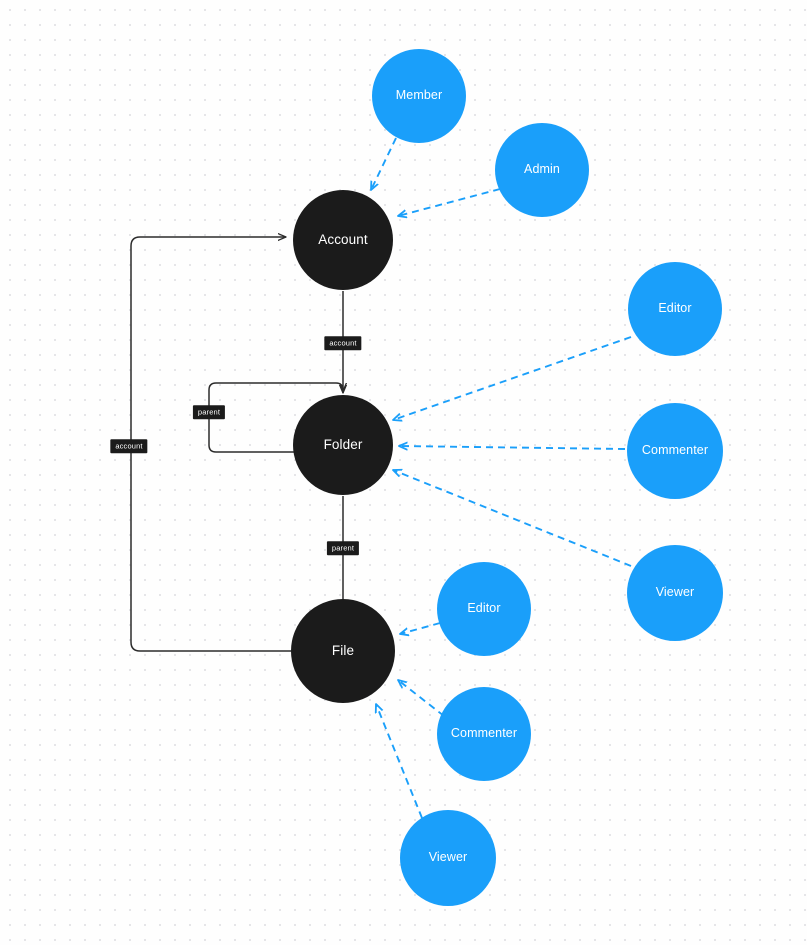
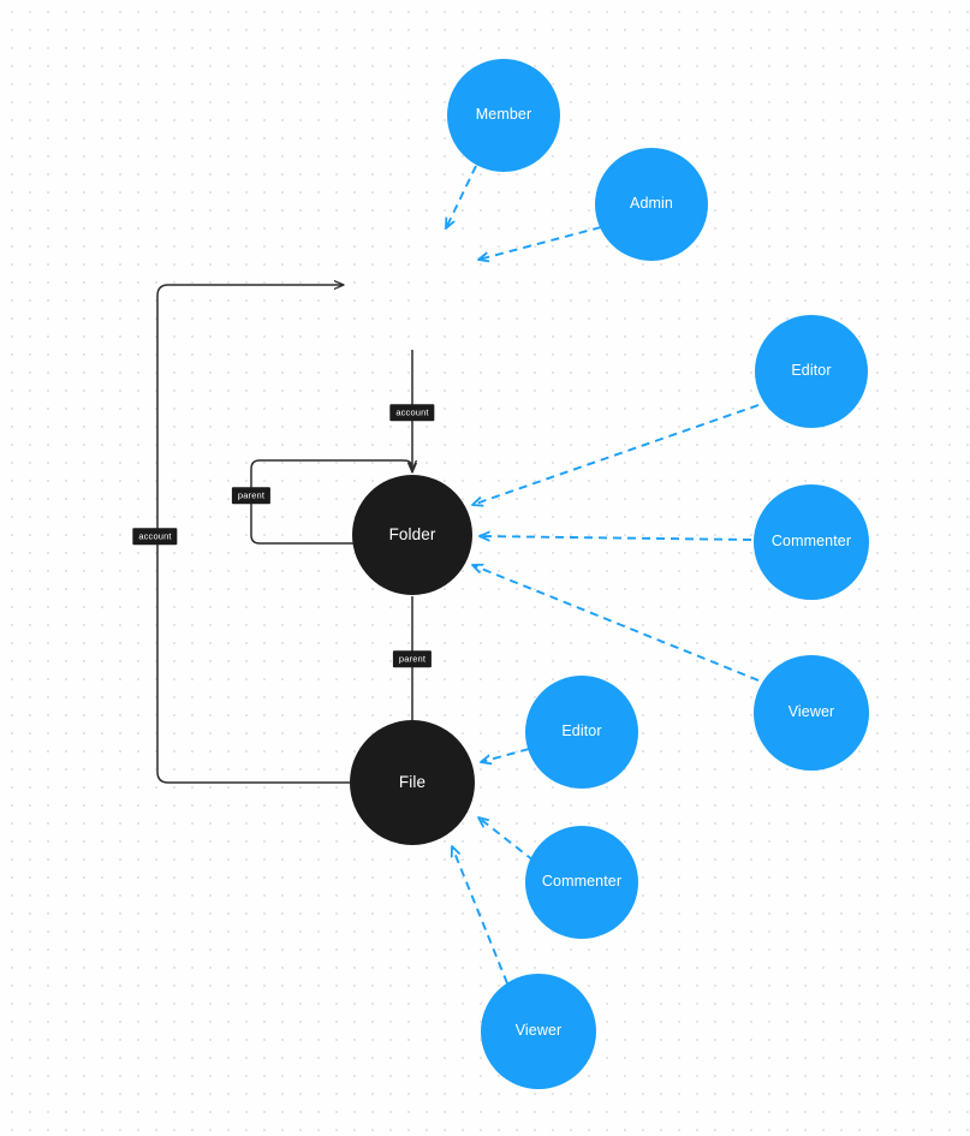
- Account
  Folder
  File
  Member
  Admin
  Editor
  Commenter
  Viewer
  Editor
  Commenter
  Viewer
  account
  parent
  parent
  account
